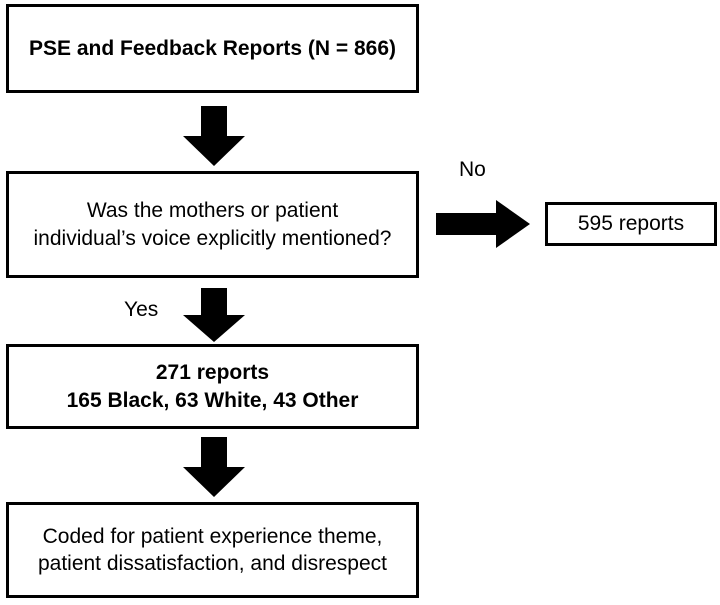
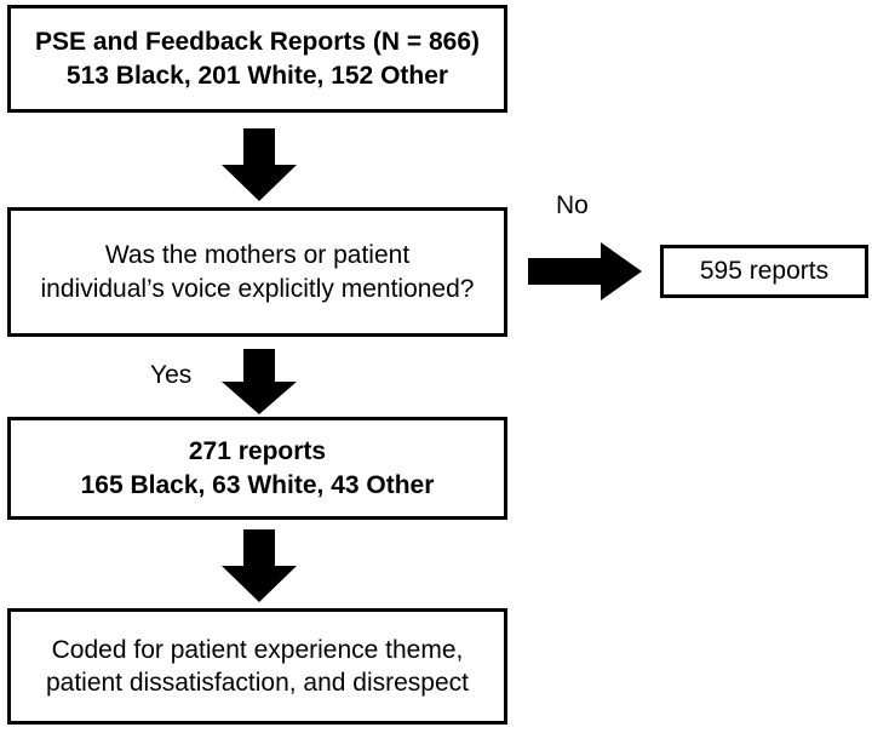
  PSE and Feedback Reports (N = 866)
+ 513 Black, 201 White, 152 Other
  Was the mothers or patient
  individual’s voice explicitly mentioned?
  No
  595 reports
  Yes
  271 reports
  165 Black, 63 White, 43 Other
  Coded for patient experience theme,
  patient dissatisfaction, and disrespect
